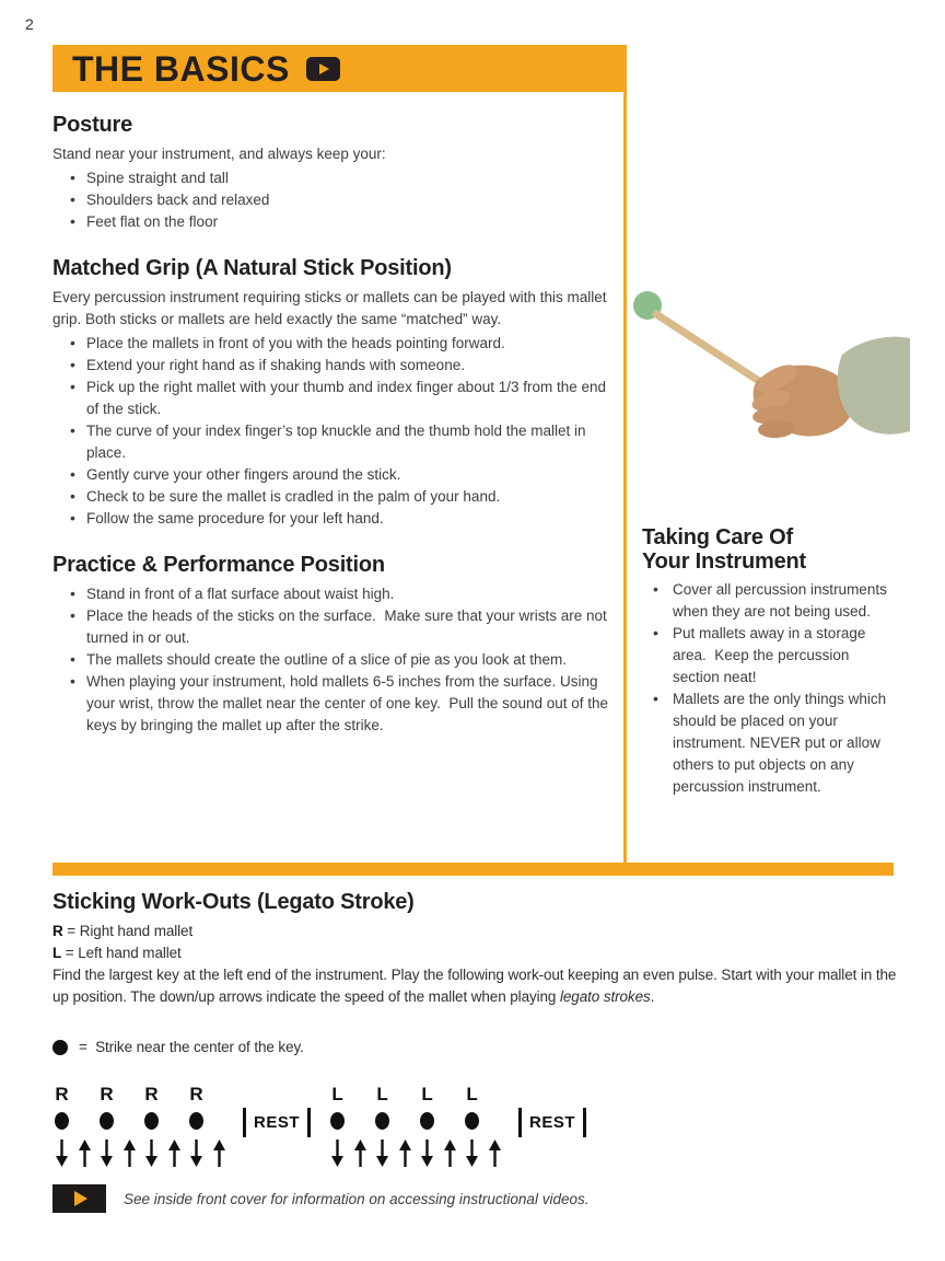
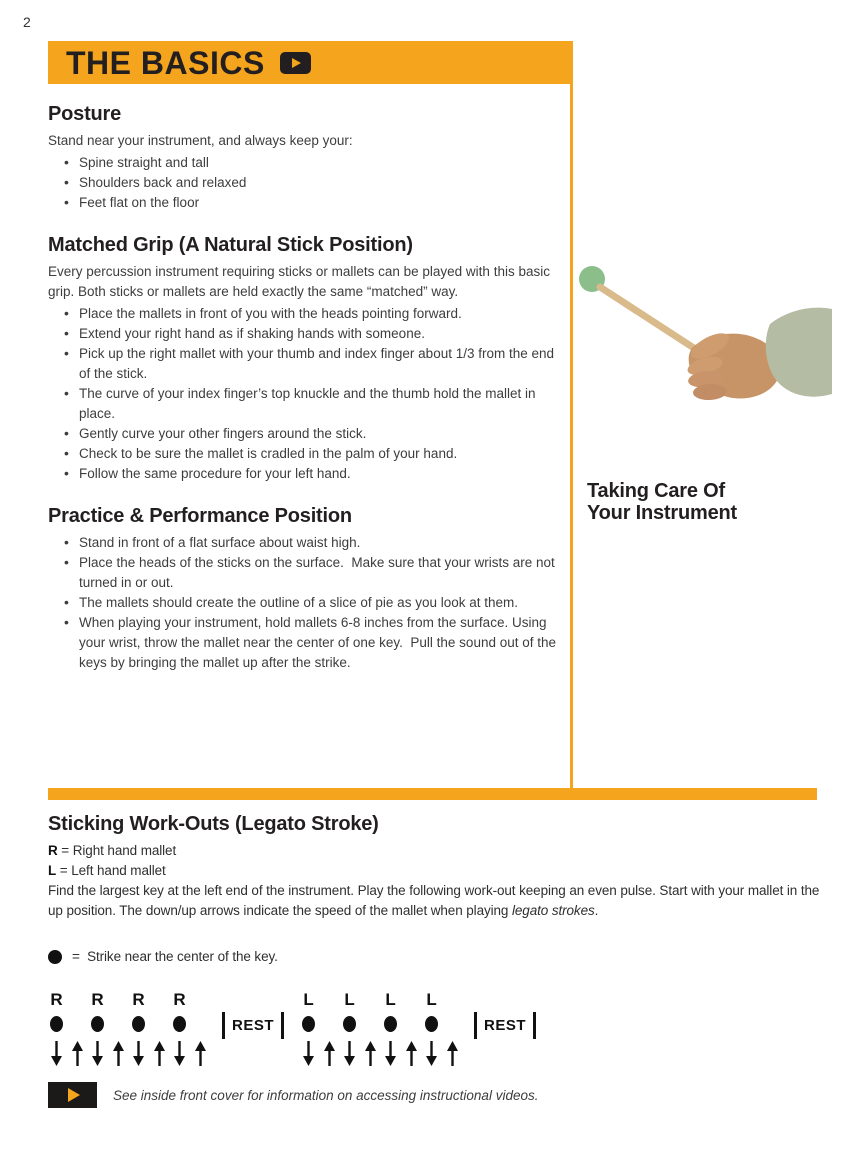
  2
  THE BASICS
  Posture
  Stand near your instrument, and always keep your:
  Spine straight and tall
  Shoulders back and relaxed
  Feet flat on the floor
  Matched Grip (A Natural Stick Position)
- Every percussion instrument requiring sticks or mallets can be played with this mallet grip. Both sticks or mallets are held exactly the same “matched” way.
+ Every percussion instrument requiring sticks or mallets can be played with this basic grip. Both sticks or mallets are held exactly the same “matched” way.
  Place the mallets in front of you with the heads pointing forward.
  Extend your right hand as if shaking hands with someone.
  Pick up the right mallet with your thumb and index finger about 1/3 from the end of the stick.
  The curve of your index finger’s top knuckle and the thumb hold the mallet in place.
  Gently curve your other fingers around the stick.
  Check to be sure the mallet is cradled in the palm of your hand.
  Follow the same procedure for your left hand.
  Practice & Performance Position
  Stand in front of a flat surface about waist high.
  Place the heads of the sticks on the surface. Make sure that your wrists are not turned in or out.
  The mallets should create the outline of a slice of pie as you look at them.
- When playing your instrument, hold mallets 6-5 inches from the surface. Using your wrist, throw the mallet near the center of one key. Pull the sound out of the keys by bringing the mallet up after the strike.
+ When playing your instrument, hold mallets 6-8 inches from the surface. Using your wrist, throw the mallet near the center of one key. Pull the sound out of the keys by bringing the mallet up after the strike.
  Taking Care Of
  Your Instrument
- Cover all percussion instruments when they are not being used.
- Put mallets away in a storage area. Keep the percussion section neat!
- Mallets are the only things which should be placed on your instrument. NEVER put or allow others to put objects on any percussion instrument.
  Sticking Work-Outs (Legato Stroke)
  R = Right hand mallet
  L = Left hand mallet
  Find the largest key at the left end of the instrument. Play the following work-out keeping an even pulse. Start with your mallet in the up position. The down/up arrows indicate the speed of the mallet when playing legato strokes.
  = Strike near the center of the key.
  R
  R
  R
  R
  REST
  L
  L
  L
  L
  REST
  See inside front cover for information on accessing instructional videos.
